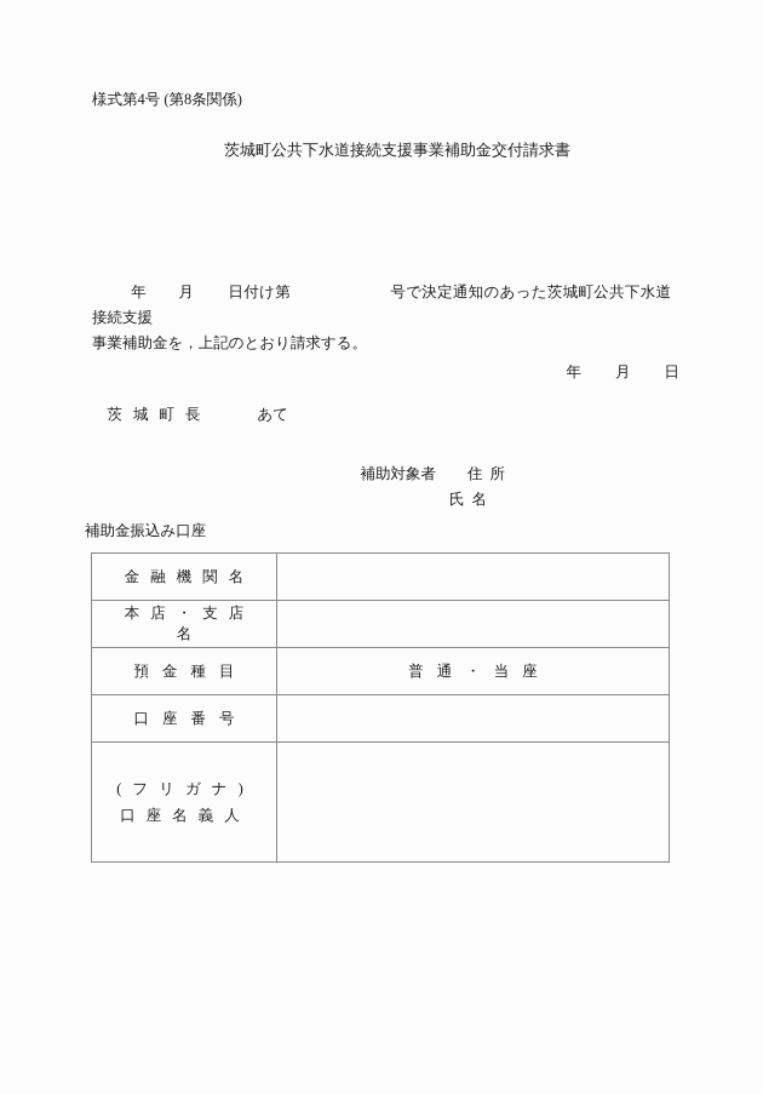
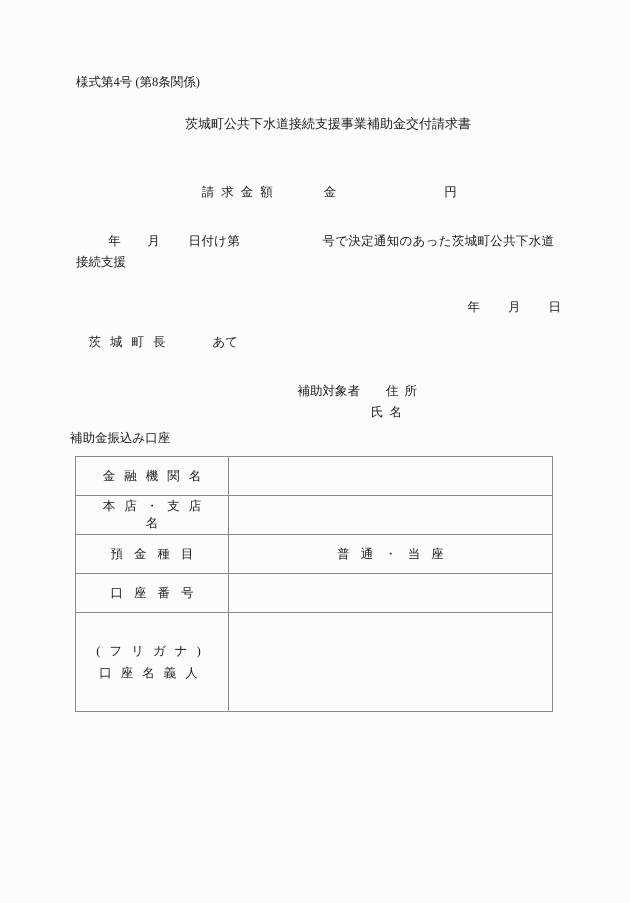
  様式第4号 (第8条関係)
  茨城町公共下水道接続支援事業補助金交付請求書
+ 請求金額 金 円
  年 月 日付け第 号で決定通知のあった茨城町公共下水道接続支援
- 事業補助金を，上記のとおり請求する。
  年 月 日
  茨城町長 あて
  補助対象者 住所
  氏名
  補助金振込み口座
  金融機関名
  本店・支店名
  預金種目	普通・当座
  口座番号
  (フリガナ) 口座名義人
